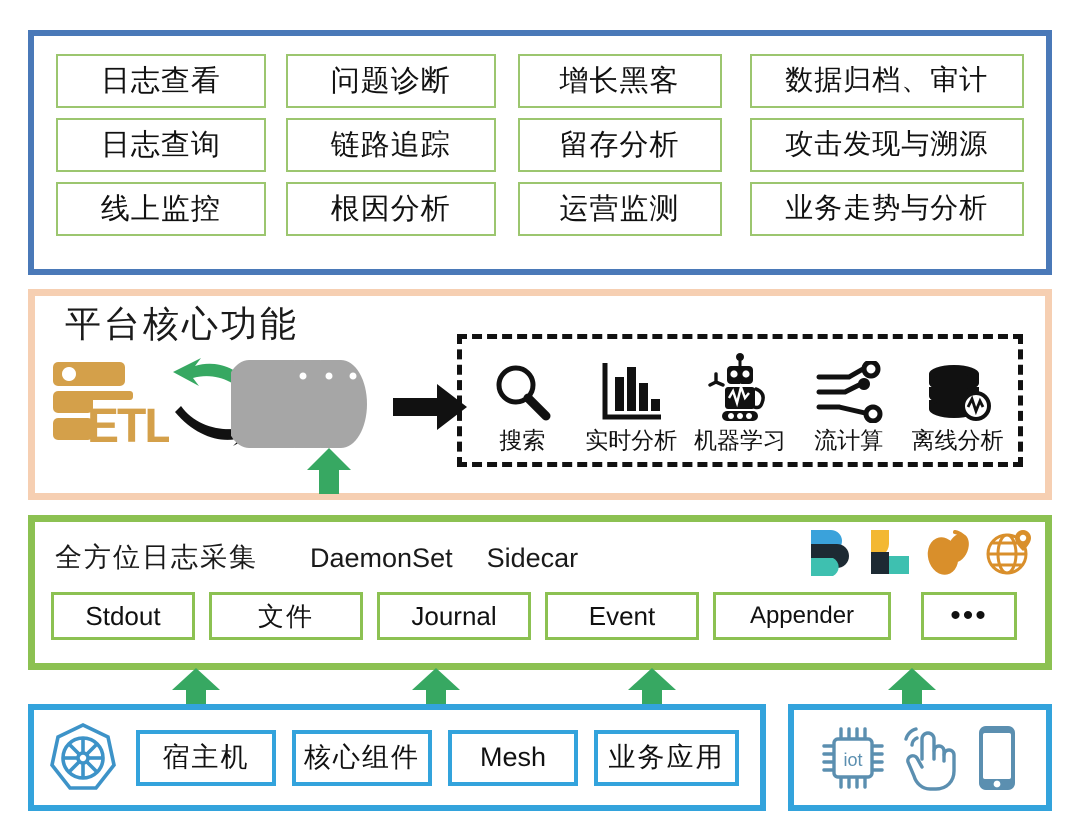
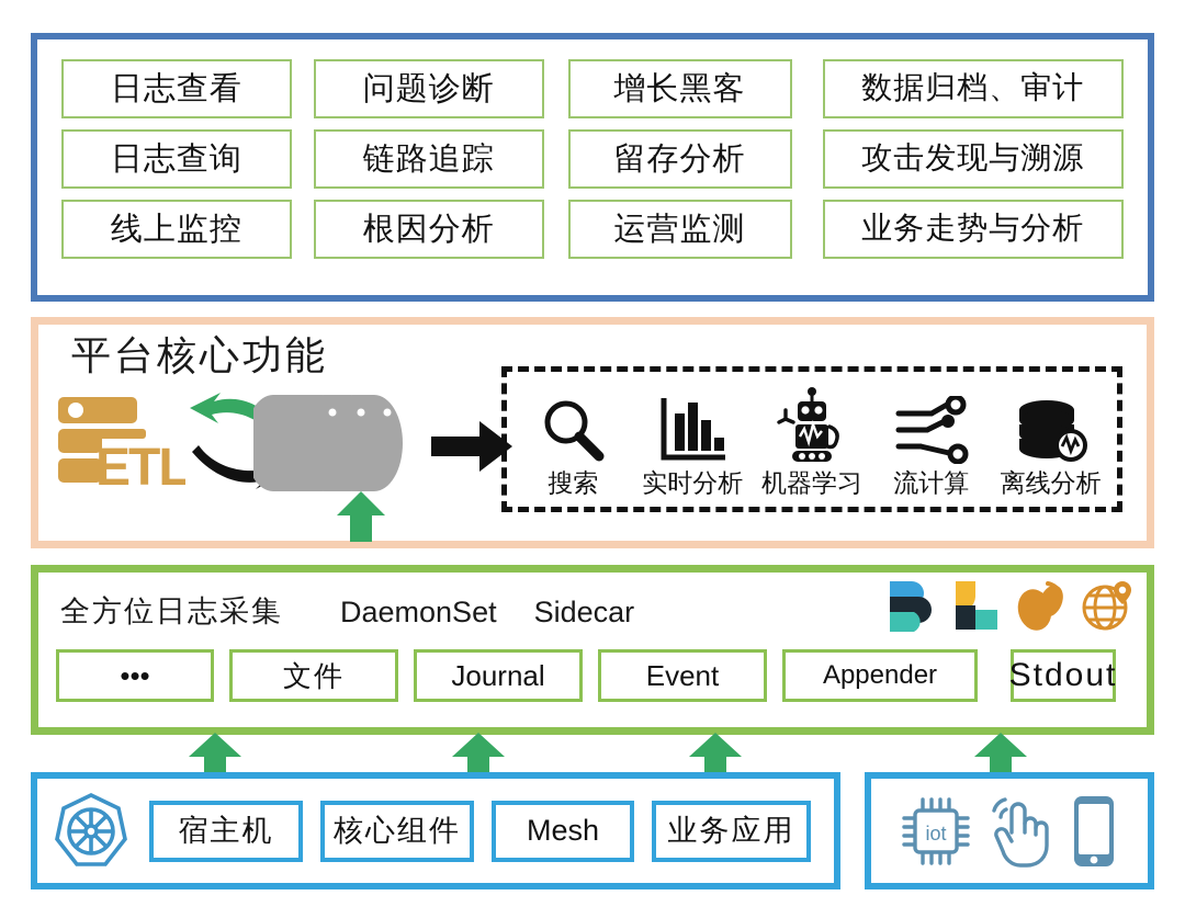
  日志查看
  日志查询
  线上监控
  问题诊断
  链路追踪
  根因分析
  增长黑客
  留存分析
  运营监测
  数据归档、审计
  攻击发现与溯源
  业务走势与分析
  平台核心功能
  ETL
  搜索
  实时分析
  机器学习
  流计算
  离线分析
  全方位日志采集
  DaemonSet
  Sidecar
- Stdout
+ •••
  文件
  Journal
  Event
  Appender
- •••
+ Stdout
  宿主机
  核心组件
  Mesh
  业务应用
  iot
